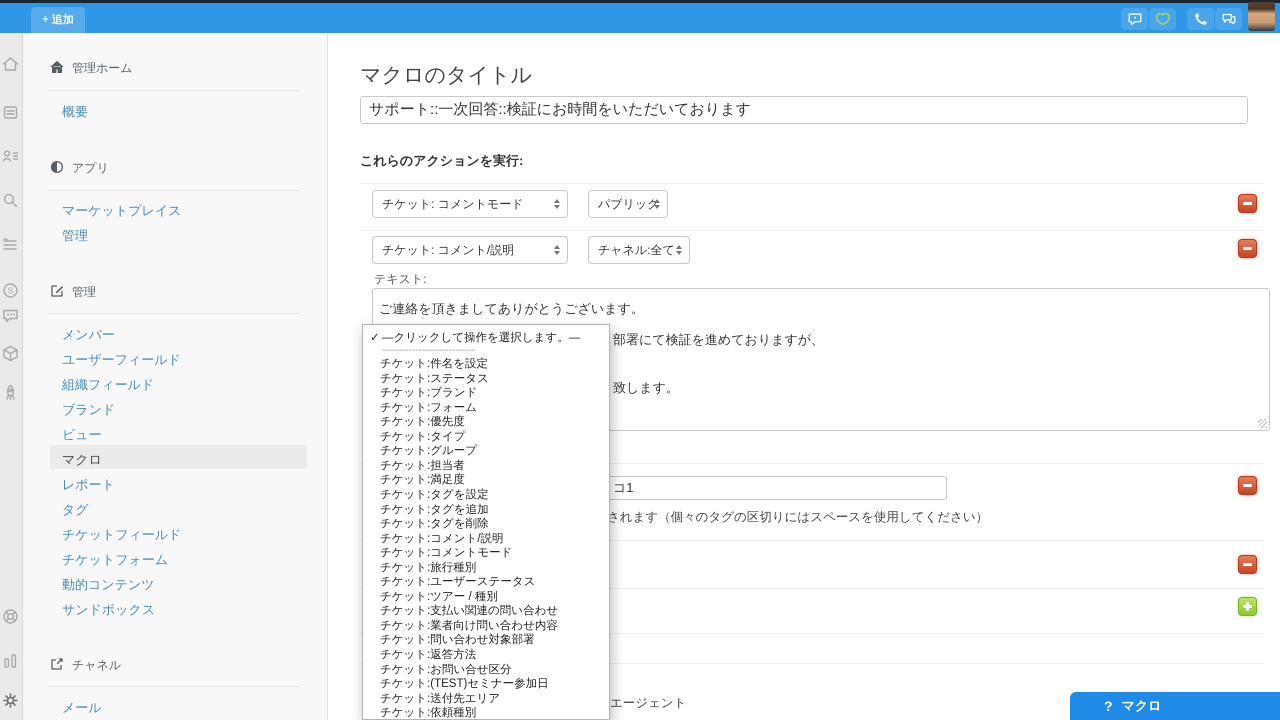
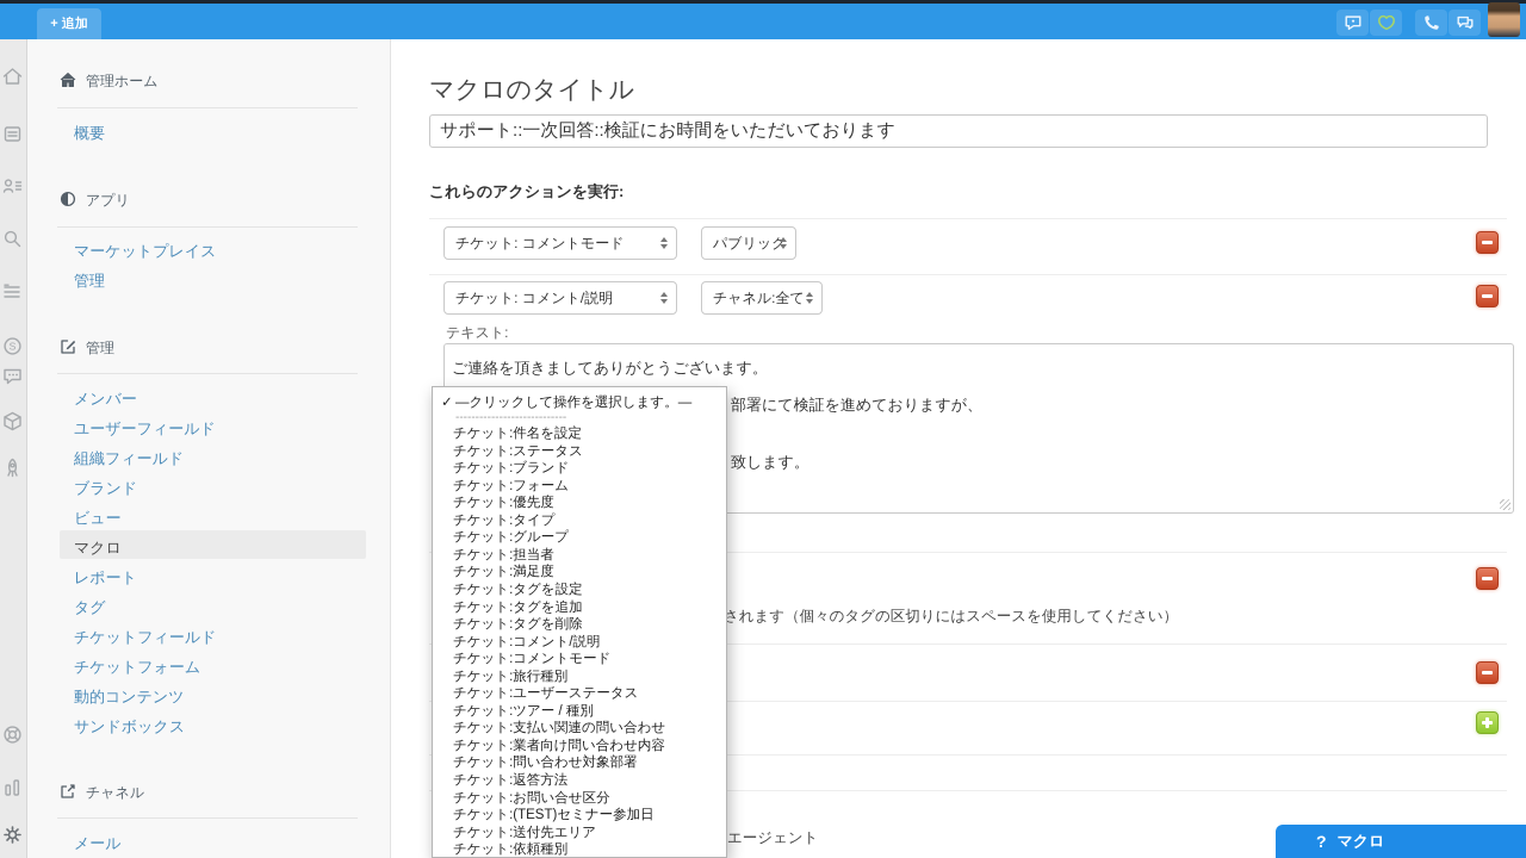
  + 追加
  S
  管理ホーム
  概要
  アプリ
  マーケットプレイス
  管理
  管理
  メンバー
  ユーザーフィールド
  組織フィールド
  ブランド
  ビュー
  マクロ
  レポート
  タグ
  チケットフィールド
  チケットフォーム
  動的コンテンツ
  サンドボックス
  チャネル
  メール
  マクロのタイトル
  サポート::一次回答::検証にお時間をいただいております
  これらのアクションを実行:
  チケット: コメントモード
  パブリック
  チケット: コメント/説明
  チャネル:全て
  テキスト:
  ご連絡を頂きましてありがとうございます。
  部署にて検証を進めておりますが、
  致します。
- コ1
  されます（個々のタグの区切りにはスペースを使用してください）
  エージェント
  ✓ —クリックして操作を選択します。—
  ----------------------------
  チケット:件名を設定
  チケット:ステータス
  チケット:ブランド
  チケット:フォーム
  チケット:優先度
  チケット:タイプ
  チケット:グループ
  チケット:担当者
  チケット:満足度
  チケット:タグを設定
  チケット:タグを追加
  チケット:タグを削除
  チケット:コメント/説明
  チケット:コメントモード
  チケット:旅行種別
  チケット:ユーザーステータス
  チケット:ツアー / 種別
  チケット:支払い関連の問い合わせ
  チケット:業者向け問い合わせ内容
  チケット:問い合わせ対象部署
  チケット:返答方法
  チケット:お問い合せ区分
  チケット:(TEST)セミナー参加日
  チケット:送付先エリア
  チケット:依頼種別
  ?
  マクロ
